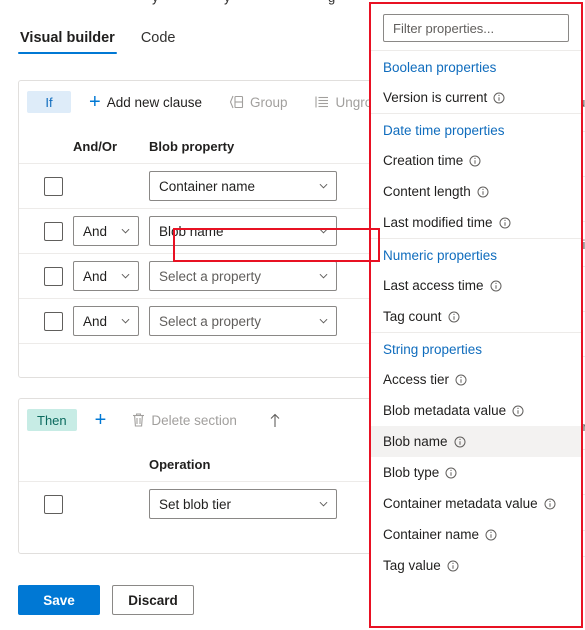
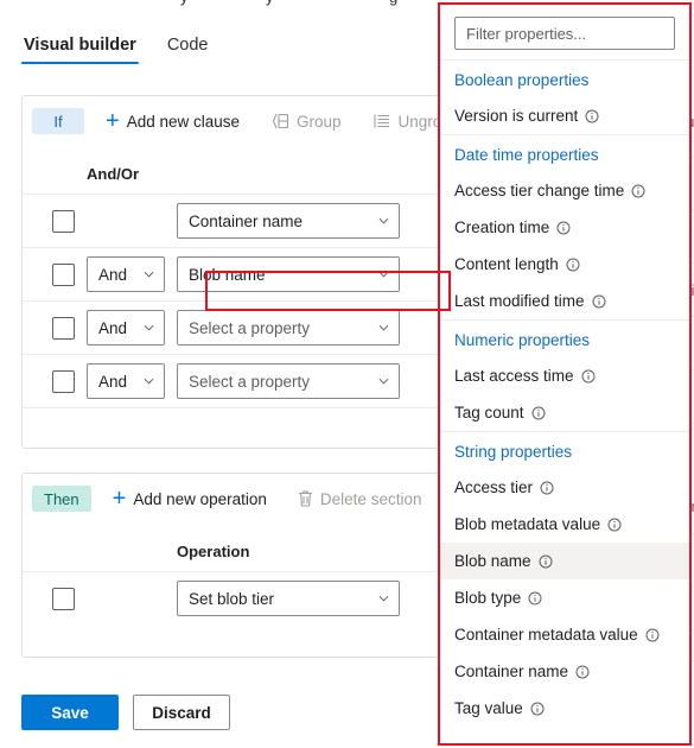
  Visual builder
  Code
  If
  +
  Add new clause
  Group
  And/Or
- Blob property
  Container name
  And
  Blob name
  And
  Select a property
  And
  Select a property
  Then
  +
+ Add new operation
  Delete section
  Operation
  Set blob tier
  Save
  Discard
  Filter properties...
  Boolean properties
  Version is current
  Date time properties
+ Access tier change time
  Creation time
  Content length
  Last modified time
  Numeric properties
  Last access time
  Tag count
  String properties
  Access tier
  Blob metadata value
  Blob name
  Blob type
  Container metadata value
  Container name
  Tag value
